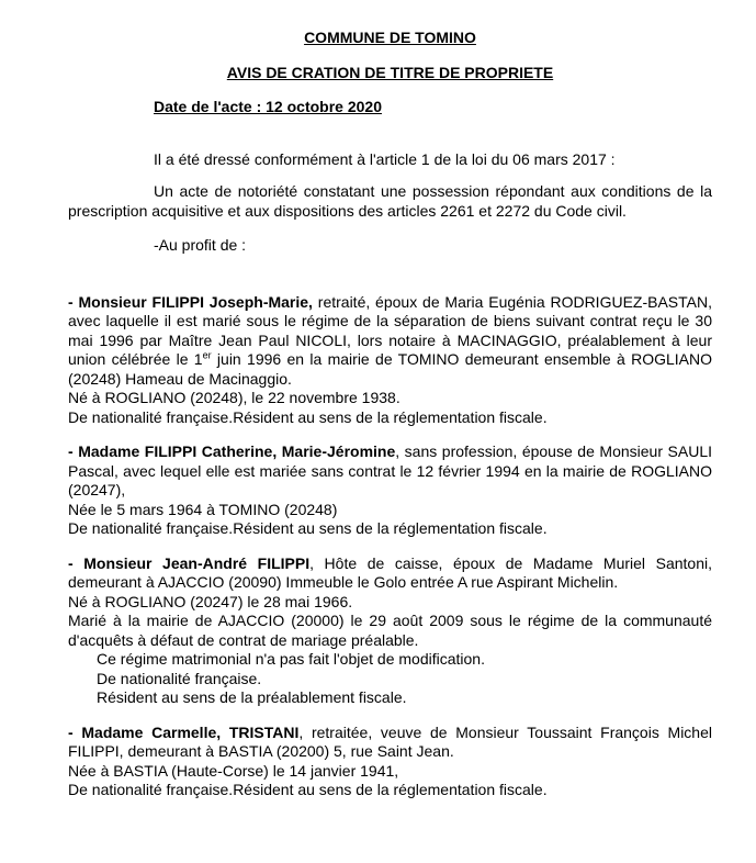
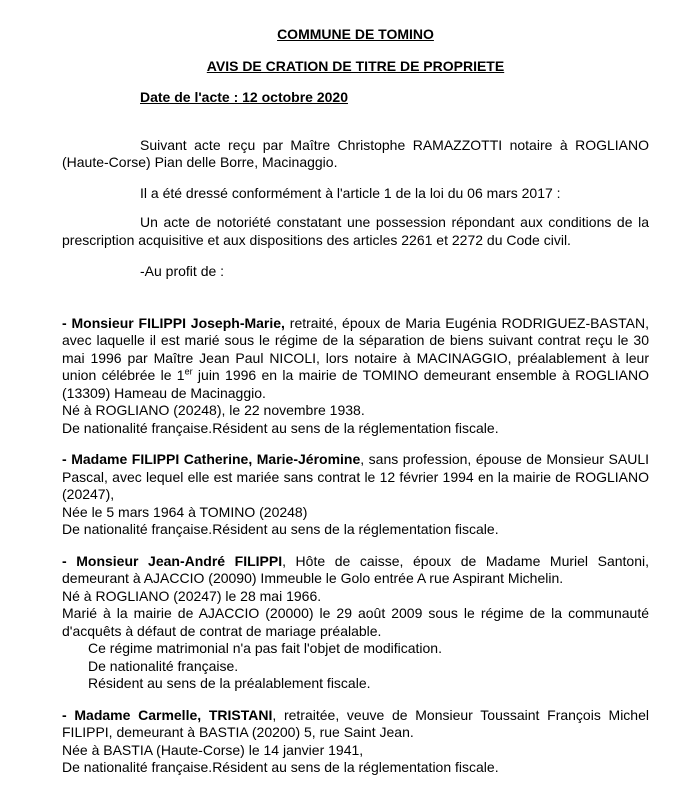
  COMMUNE DE TOMINO
  AVIS DE CRATION DE TITRE DE PROPRIETE
  Date de l'acte : 12 octobre 2020
+ Suivant acte reçu par Maître Christophe RAMAZZOTTI notaire à ROGLIANO (Haute-Corse) Pian delle Borre, Macinaggio.
  Il a été dressé conformément à l'article 1 de la loi du 06 mars 2017 :
  Un acte de notoriété constatant une possession répondant aux conditions de la prescription acquisitive et aux dispositions des articles 2261 et 2272 du Code civil.
  -Au profit de :
- - Monsieur FILIPPI Joseph-Marie, retraité, époux de Maria Eugénia RODRIGUEZ-BASTAN, avec laquelle il est marié sous le régime de la séparation de biens suivant contrat reçu le 30 mai 1996 par Maître Jean Paul NICOLI, lors notaire à MACINAGGIO, préalablement à leur union célébrée le 1er juin 1996 en la mairie de TOMINO demeurant ensemble à ROGLIANO (20248) Hameau de Macinaggio.
+ - Monsieur FILIPPI Joseph-Marie, retraité, époux de Maria Eugénia RODRIGUEZ-BASTAN, avec laquelle il est marié sous le régime de la séparation de biens suivant contrat reçu le 30 mai 1996 par Maître Jean Paul NICOLI, lors notaire à MACINAGGIO, préalablement à leur union célébrée le 1er juin 1996 en la mairie de TOMINO demeurant ensemble à ROGLIANO (13309) Hameau de Macinaggio.
  Né à ROGLIANO (20248), le 22 novembre 1938.
  De nationalité française.Résident au sens de la réglementation fiscale.
  - Madame FILIPPI Catherine, Marie-Jéromine, sans profession, épouse de Monsieur SAULI Pascal, avec lequel elle est mariée sans contrat le 12 février 1994 en la mairie de ROGLIANO (20247),
  Née le 5 mars 1964 à TOMINO (20248)
  De nationalité française.Résident au sens de la réglementation fiscale.
  - Monsieur Jean-André FILIPPI, Hôte de caisse, époux de Madame Muriel Santoni, demeurant à AJACCIO (20090) Immeuble le Golo entrée A rue Aspirant Michelin.
  Né à ROGLIANO (20247) le 28 mai 1966.
  Marié à la mairie de AJACCIO (20000) le 29 août 2009 sous le régime de la communauté d'acquêts à défaut de contrat de mariage préalable.
  Ce régime matrimonial n'a pas fait l'objet de modification.
  De nationalité française.
  Résident au sens de la préalablement fiscale.
  - Madame Carmelle, TRISTANI, retraitée, veuve de Monsieur Toussaint François Michel FILIPPI, demeurant à BASTIA (20200) 5, rue Saint Jean.
  Née à BASTIA (Haute-Corse) le 14 janvier 1941,
  De nationalité française.Résident au sens de la réglementation fiscale.
